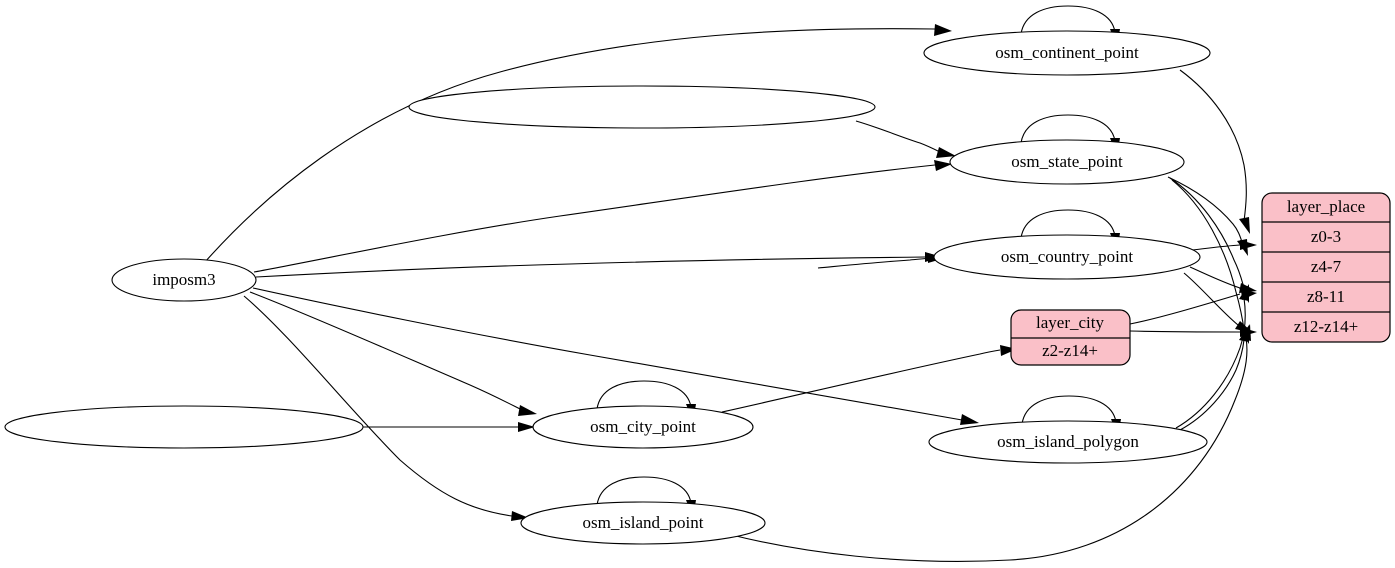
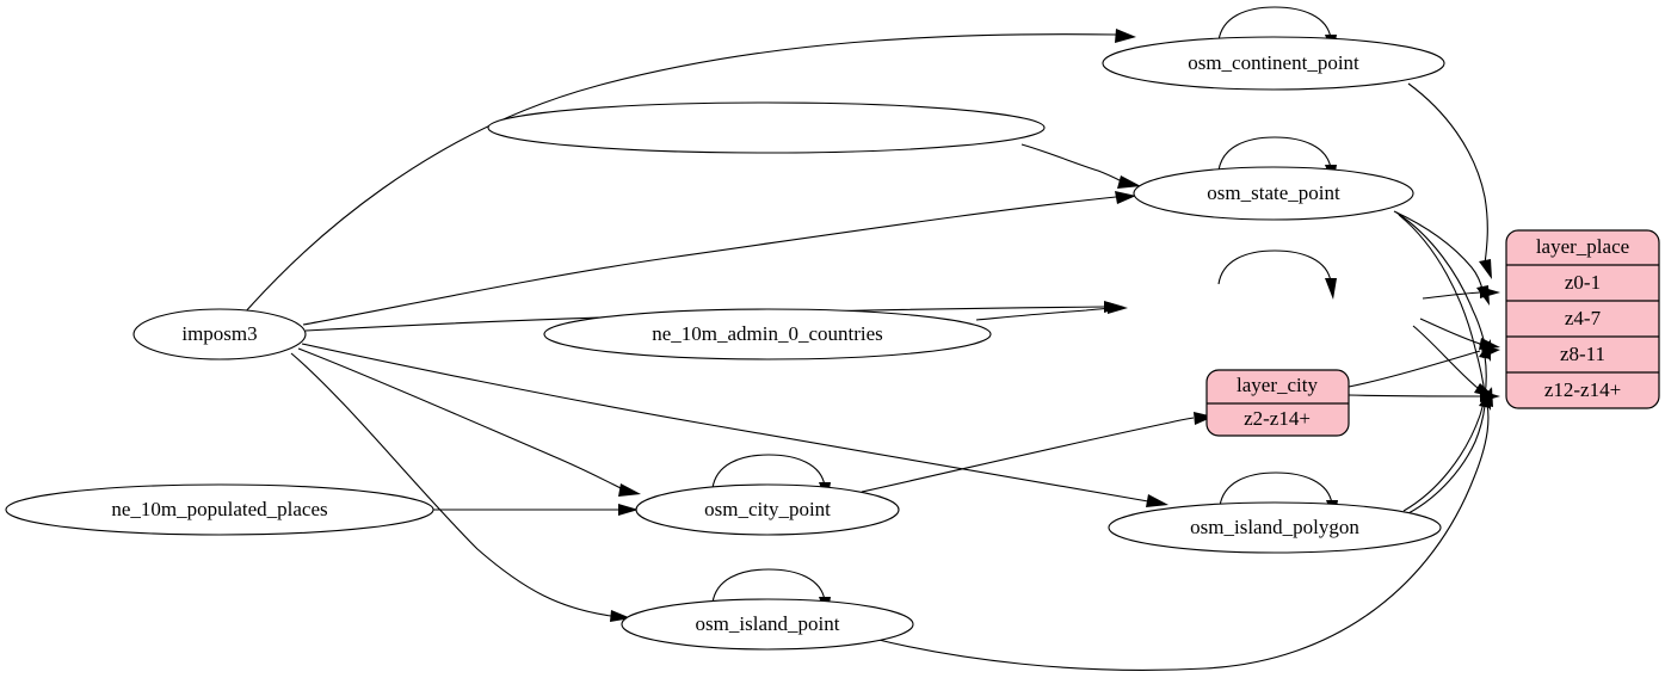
  imposm3
+ ne_10m_admin_0_countries
+ ne_10m_populated_places
  osm_continent_point
  osm_state_point
- osm_country_point
  osm_city_point
  osm_island_polygon
  osm_island_point
  layer_place
- z0-3
+ z0-1
  z4-7
  z8-11
  z12-z14+
  layer_city
  z2-z14+
